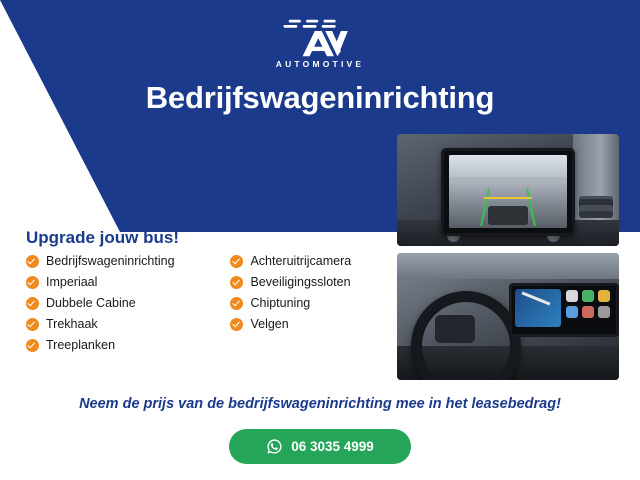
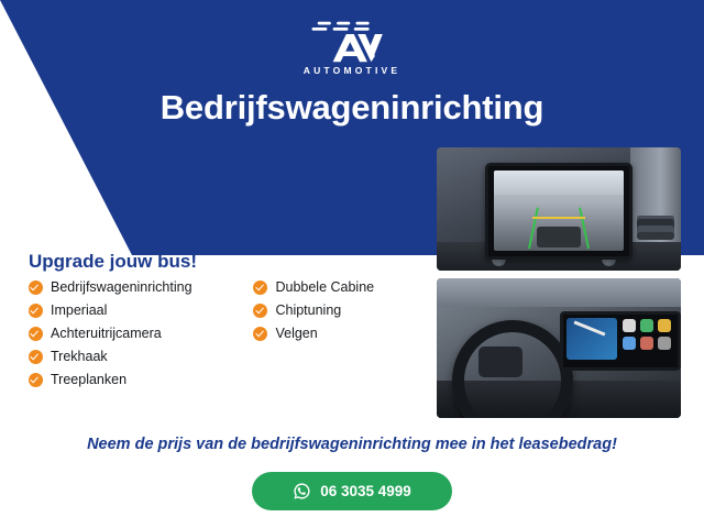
  AUTOMOTIVE
  Bedrijfswageninrichting
  Upgrade jouw bus!
  Bedrijfswageninrichting
  Imperiaal
- Dubbele Cabine
+ Achteruitrijcamera
  Trekhaak
  Treeplanken
- Achteruitrijcamera
+ Dubbele Cabine
- Beveiligingssloten
  Chiptuning
  Velgen
  Neem de prijs van de bedrijfswageninrichting mee in het leasebedrag!
  06 3035 4999
